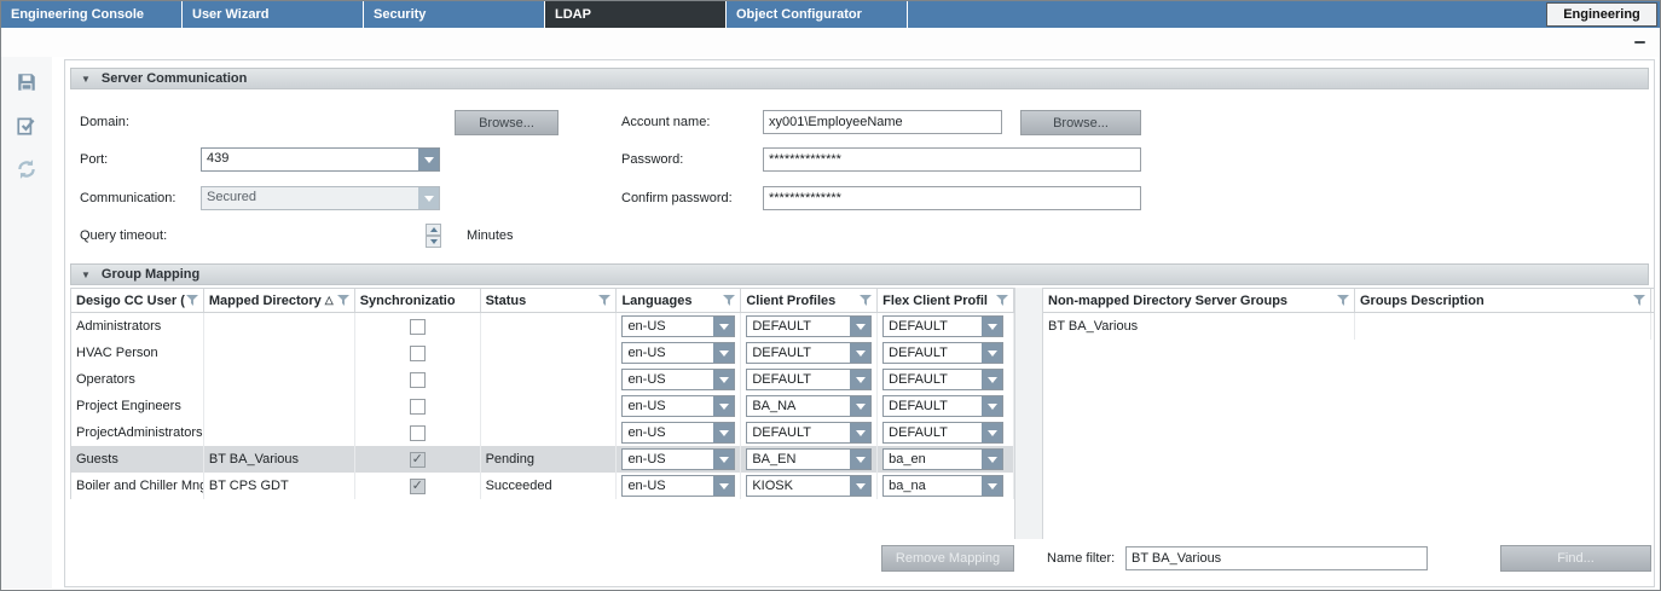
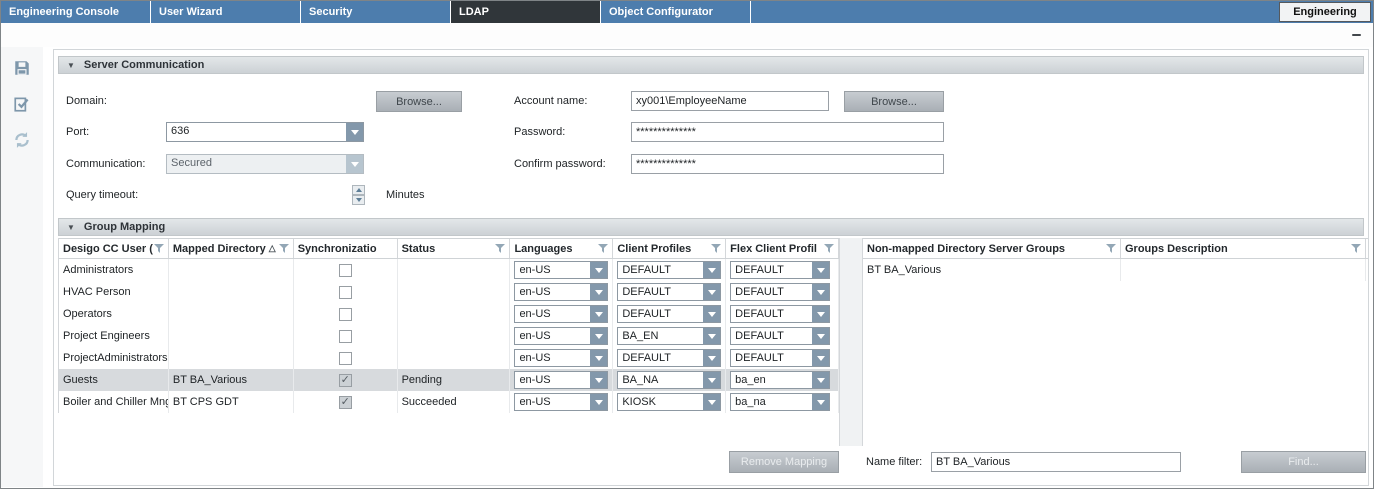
  Engineering Console
  User Wizard
  Security
  LDAP
  Object Configurator
  Engineering
  ▼
  Server Communication
  Domain:
  Browse...
  Account name:
  xy001\EmployeeName
  Browse...
  Port:
- 439
+ 636
  Password:
  **************
  Communication:
  Secured
  Confirm password:
  **************
  Query timeout:
  Minutes
  ▼
  Group Mapping
  Desigo CC User (
  Mapped Directory
  △
  Synchronizatio
  Status
  Languages
  Client Profiles
  Flex Client Profil
  Administrators
  en-US
  DEFAULT
  DEFAULT
  HVAC Person
  en-US
  DEFAULT
  DEFAULT
  Operators
  en-US
  DEFAULT
  DEFAULT
  Project Engineers
  en-US
- BA_NA
+ BA_EN
  DEFAULT
  ProjectAdministrators
  en-US
  DEFAULT
  DEFAULT
  Guests
  BT BA_Various
  Pending
  en-US
- BA_EN
+ BA_NA
  ba_en
  Boiler and Chiller Mng
  BT CPS GDT
  Succeeded
  en-US
  KIOSK
  ba_na
  Non-mapped Directory Server Groups
  Groups Description
  BT BA_Various
  Remove Mapping
  Name filter:
  BT BA_Various
  Find...
